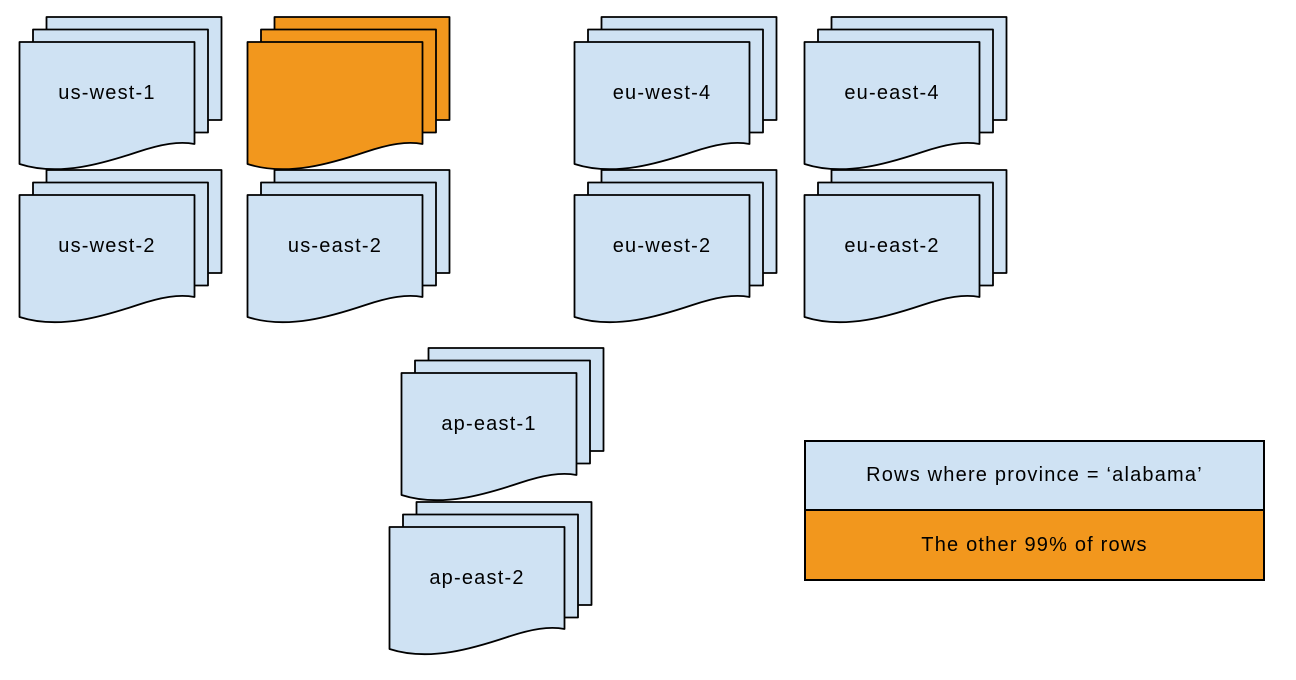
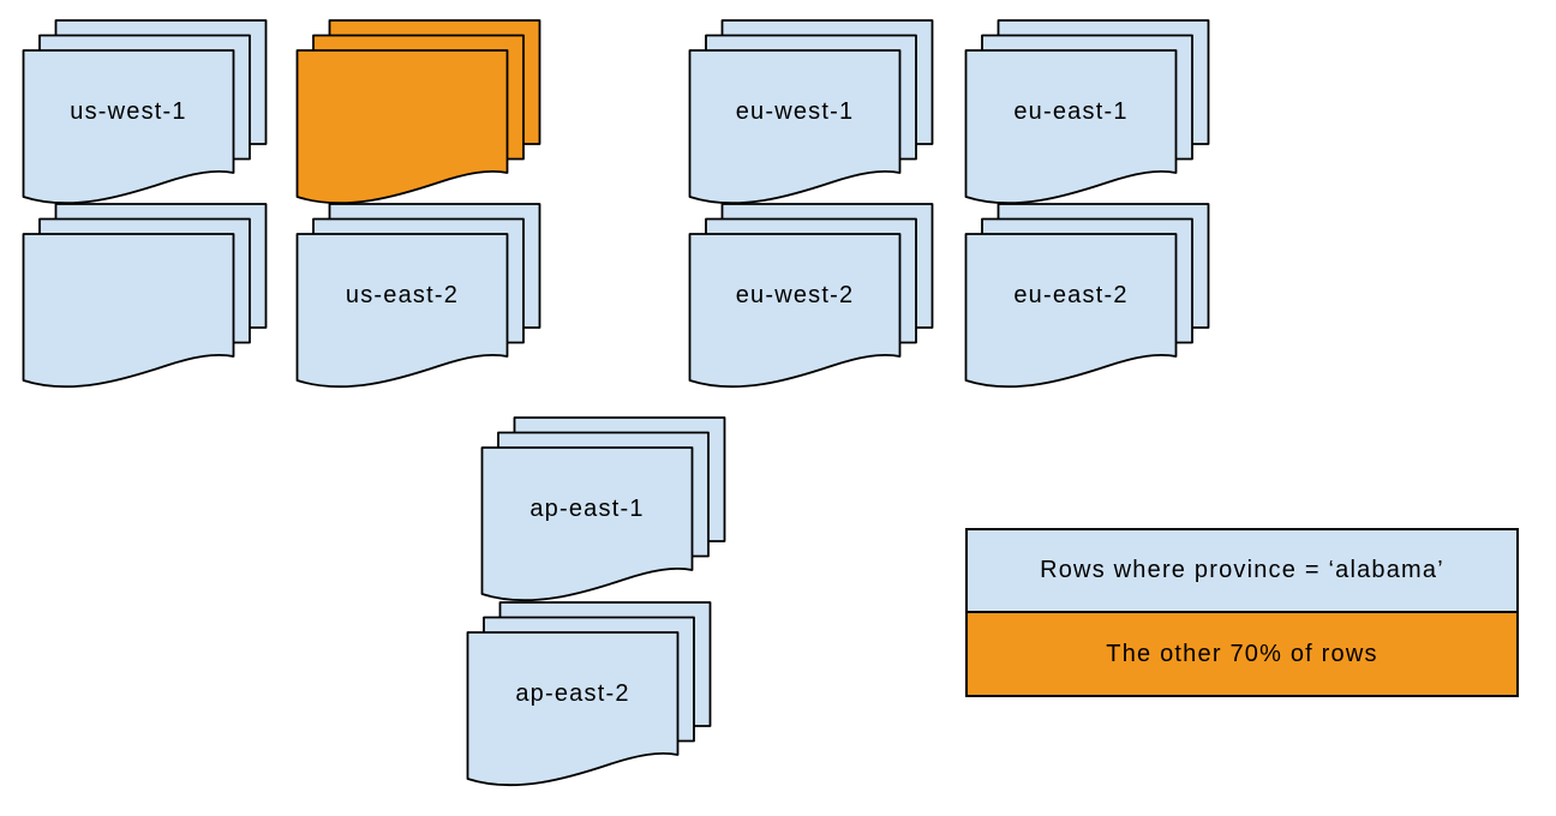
  us-west-1
- eu-west-4
+ eu-west-1
- eu-east-4
+ eu-east-1
- us-west-2
  us-east-2
  eu-west-2
  eu-east-2
  ap-east-1
  ap-east-2
  Rows where province = ‘alabama’
- The other 99% of rows
+ The other 70% of rows
